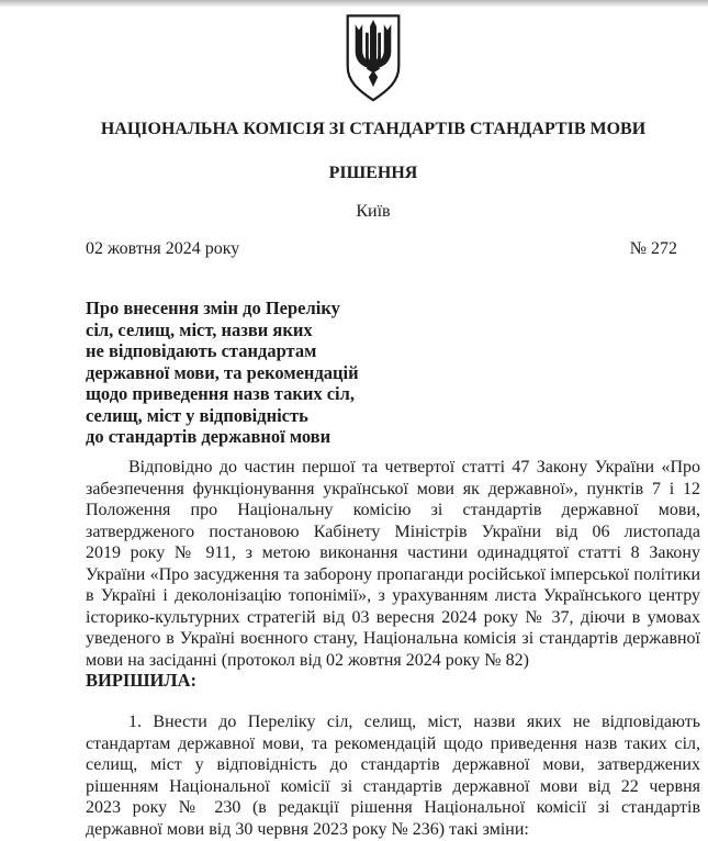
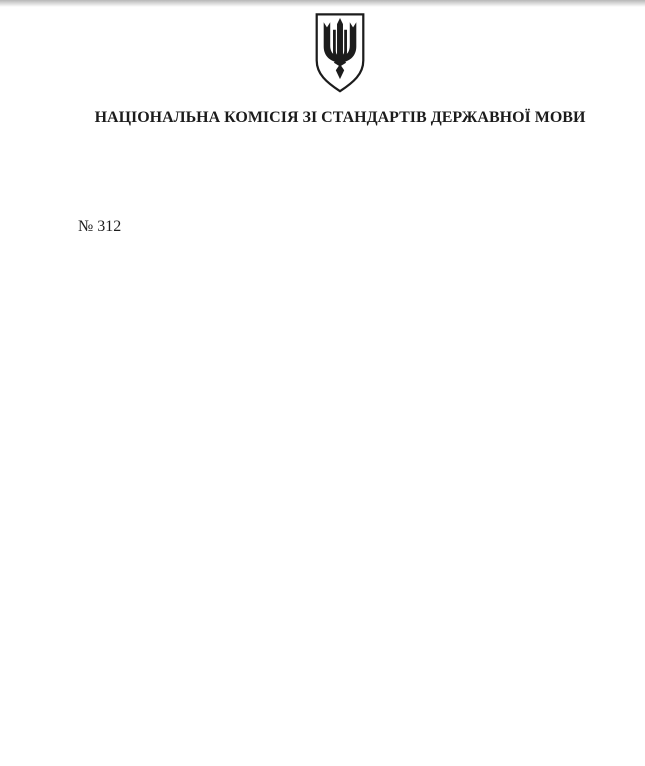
- НАЦІОНАЛЬНА КОМІСІЯ ЗІ СТАНДАРТІВ СТАНДАРТІВ МОВИ
+ НАЦІОНАЛЬНА КОМІСІЯ ЗІ СТАНДАРТІВ ДЕРЖАВНОЇ МОВИ
- РІШЕННЯ
- Київ
- 02 жовтня 2024 року
- № 272
+ № 312
- Про внесення змін до Переліку
- сіл, селищ, міст, назви яких
- не відповідають стандартам
- державної мови, та рекомендацій
- щодо приведення назв таких сіл,
- селищ, міст у відповідність
- до стандартів державної мови
- Відповідно до частин першої та четвертої статті 47 Закону України «Про забезпечення функціонування української мови як державної», пунктів 7 і 12 Положення про Національну комісію зі стандартів державної мови, затвердженого постановою Кабінету Міністрів України від 06 листопада 2019 року № 911, з метою виконання частини одинадцятої статті 8 Закону України «Про засудження та заборону пропаганди російської імперської політики в Україні і деколонізацію топонімії», з урахуванням листа Українського центру історико-культурних стратегій від 03 вересня 2024 року № 37, діючи в умовах уведеного в Україні воєнного стану, Національна комісія зі стандартів державної мови на засіданні (протокол від 02 жовтня 2024 року № 82)
- ВИРІШИЛА:
- 1. Внести до Переліку сіл, селищ, міст, назви яких не відповідають стандартам державної мови, та рекомендацій щодо приведення назв таких сіл, селищ, міст у відповідність до стандартів державної мови, затверджених рішенням Національної комісії зі стандартів державної мови від 22 червня 2023 року № 230 (в редакції рішення Національної комісії зі стандартів державної мови від 30 червня 2023 року № 236) такі зміни:
